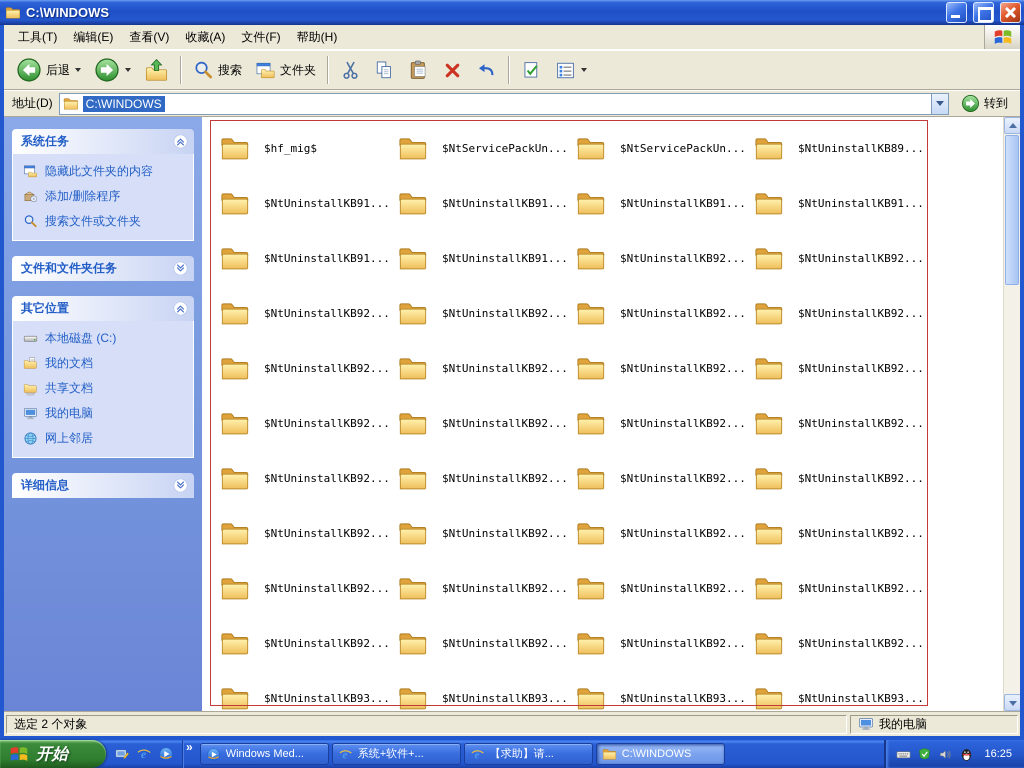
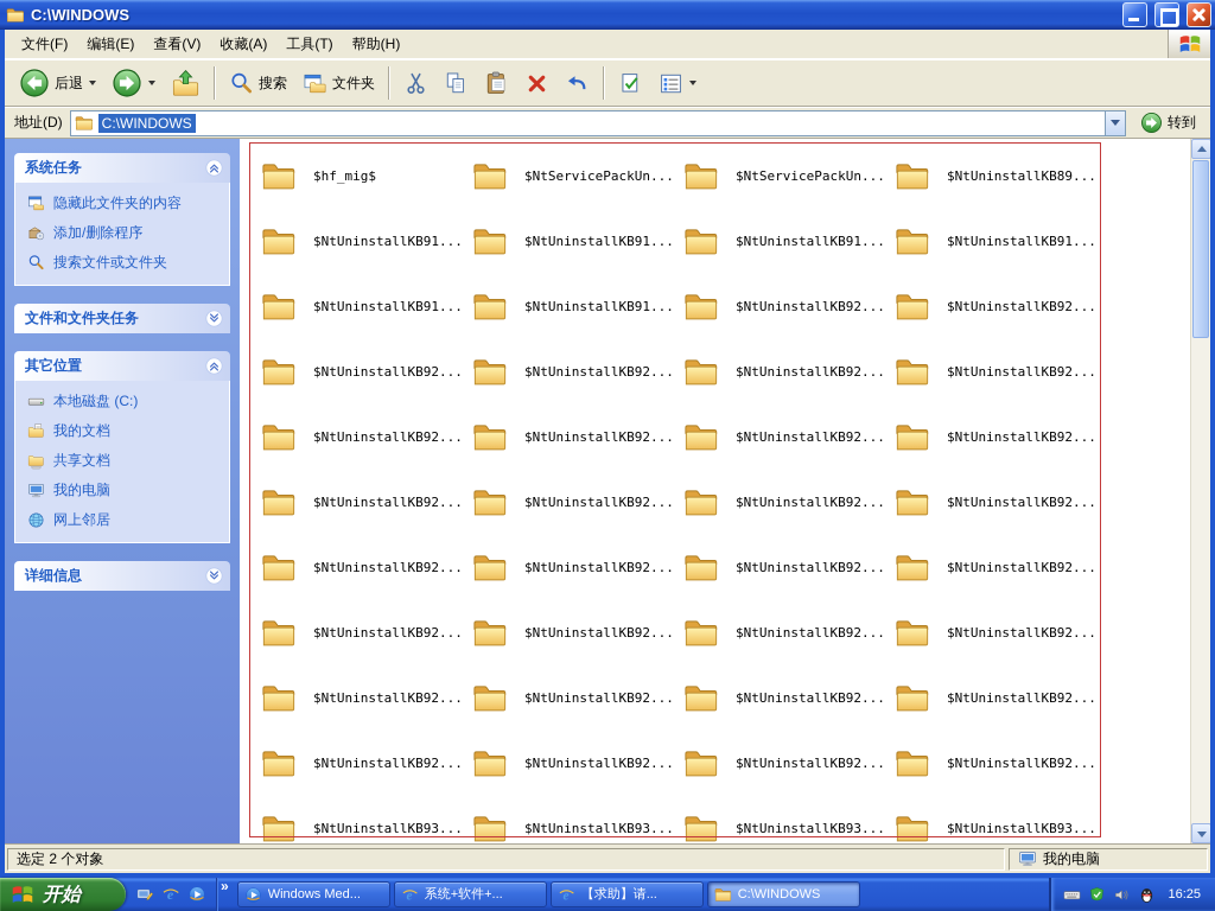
  C:\WINDOWS
- 工具(T)
+ 文件(F)
  编辑(E)
  查看(V)
  收藏(A)
- 文件(F)
+ 工具(T)
  帮助(H)
  后退
  搜索
  文件夹
  地址(D)
  C:\WINDOWS
  转到
  系统任务
  隐藏此文件夹的内容
  添加/删除程序
  搜索文件或文件夹
  文件和文件夹任务
  其它位置
  本地磁盘 (C:)
  我的文档
  共享文档
  我的电脑
  网上邻居
  详细信息
  $hf_mig$
  $NtServicePackUn...
  $NtServicePackUn...
  $NtUninstallKB89...
  $NtUninstallKB91...
  $NtUninstallKB91...
  $NtUninstallKB91...
  $NtUninstallKB91...
  $NtUninstallKB91...
  $NtUninstallKB91...
  $NtUninstallKB92...
  $NtUninstallKB92...
  $NtUninstallKB92...
  $NtUninstallKB92...
  $NtUninstallKB92...
  $NtUninstallKB92...
  $NtUninstallKB92...
  $NtUninstallKB92...
  $NtUninstallKB92...
  $NtUninstallKB92...
  $NtUninstallKB92...
  $NtUninstallKB92...
  $NtUninstallKB92...
  $NtUninstallKB92...
  $NtUninstallKB92...
  $NtUninstallKB92...
  $NtUninstallKB92...
  $NtUninstallKB92...
  $NtUninstallKB92...
  $NtUninstallKB92...
  $NtUninstallKB92...
  $NtUninstallKB92...
  $NtUninstallKB92...
  $NtUninstallKB92...
  $NtUninstallKB92...
  $NtUninstallKB92...
  $NtUninstallKB92...
  $NtUninstallKB92...
  $NtUninstallKB92...
  $NtUninstallKB92...
  $NtUninstallKB93...
  $NtUninstallKB93...
  $NtUninstallKB93...
  $NtUninstallKB93...
  选定 2 个对象
  我的电脑
  开始
  »
  Windows Med...
  系统+软件+...
  【求助】请...
  C:\WINDOWS
  16:25
